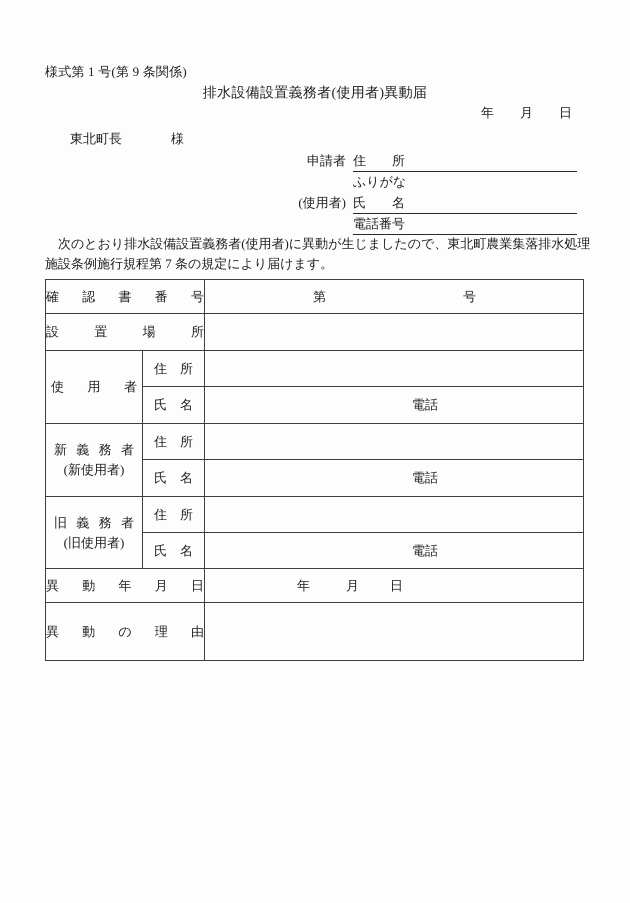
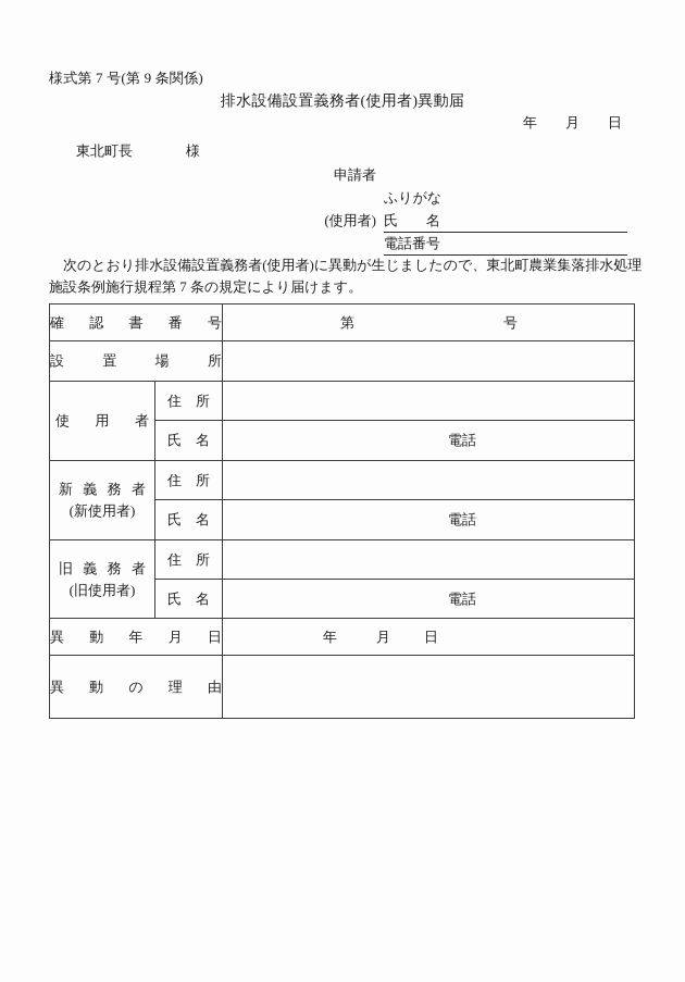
- 様式第 1 号(第 9 条関係)
+ 様式第 7 号(第 9 条関係)
  排水設備設置義務者(使用者)異動届
  年 月 日
  東北町長 様
  申請者
- 住 所
  ふりがな
  (使用者)
  氏 名
  電話番号
  次のとおり排水設備設置義務者(使用者)に異動が生じましたので、東北町農業集落排水処理施設条例施行規程第 7 条の規定により届けます。
  確認書番号	第 号
  設置場所
  使用者	住 所
  氏 名	電話
  新義務者 (新使用者)	住 所
  氏 名	電話
  旧義務者 (旧使用者)	住 所
  氏 名	電話
  異動年月日	年 月 日
  異動の理由
